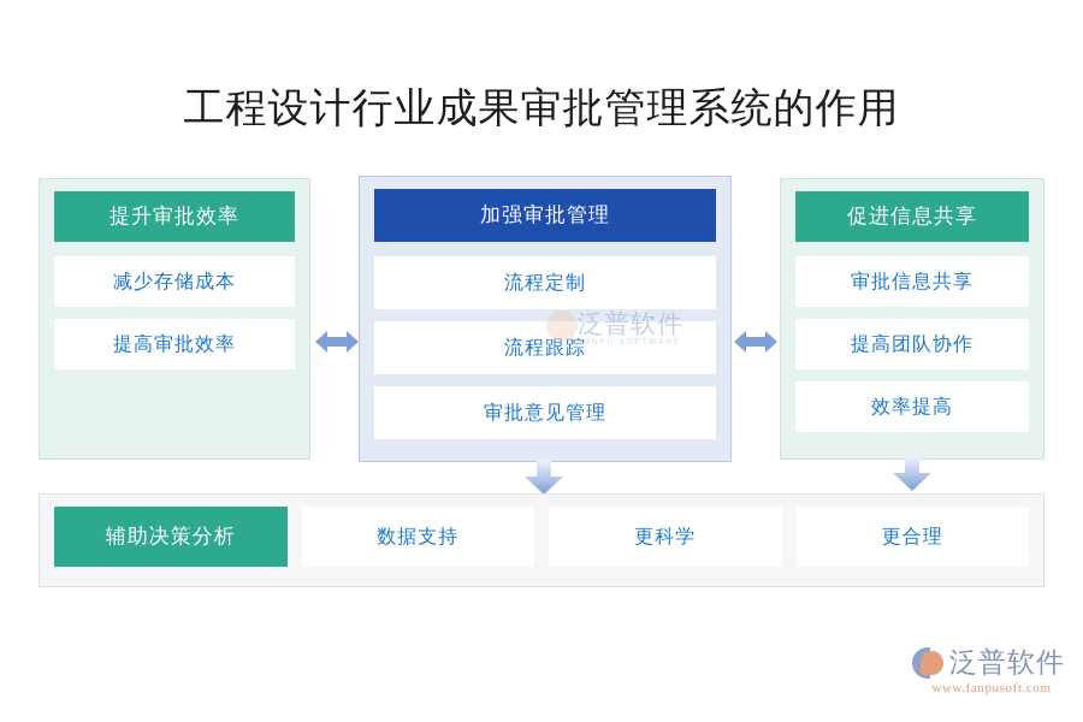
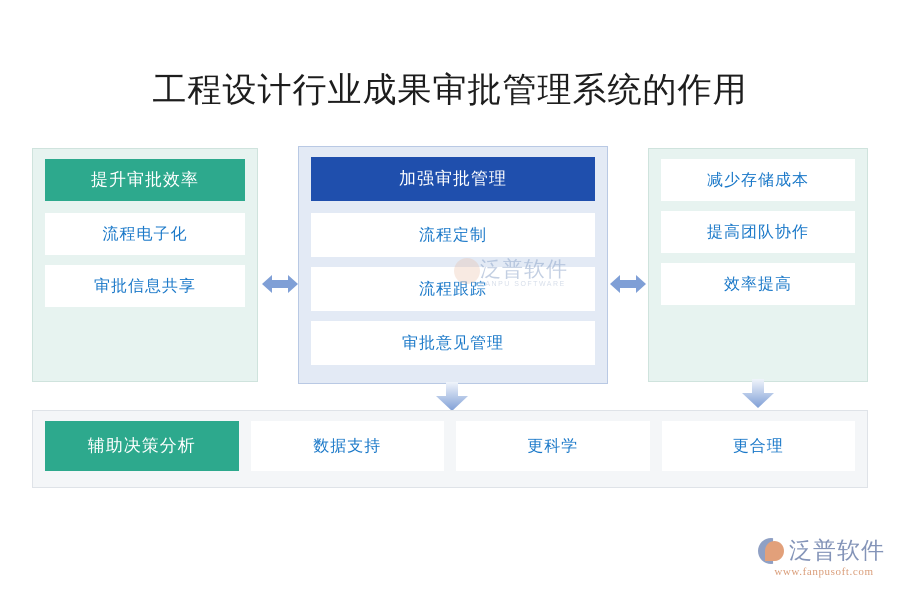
  工程设计行业成果审批管理系统的作用
  提升审批效率
+ 流程电子化
- 减少存储成本
+ 审批信息共享
- 提高审批效率
  加强审批管理
  流程定制
  流程跟踪
  审批意见管理
  泛普软件
- 促进信息共享
- 审批信息共享
+ 减少存储成本
  提高团队协作
  效率提高
  辅助决策分析
  数据支持
  更科学
  更合理
  泛普软件
  www.fanpusoft.com
